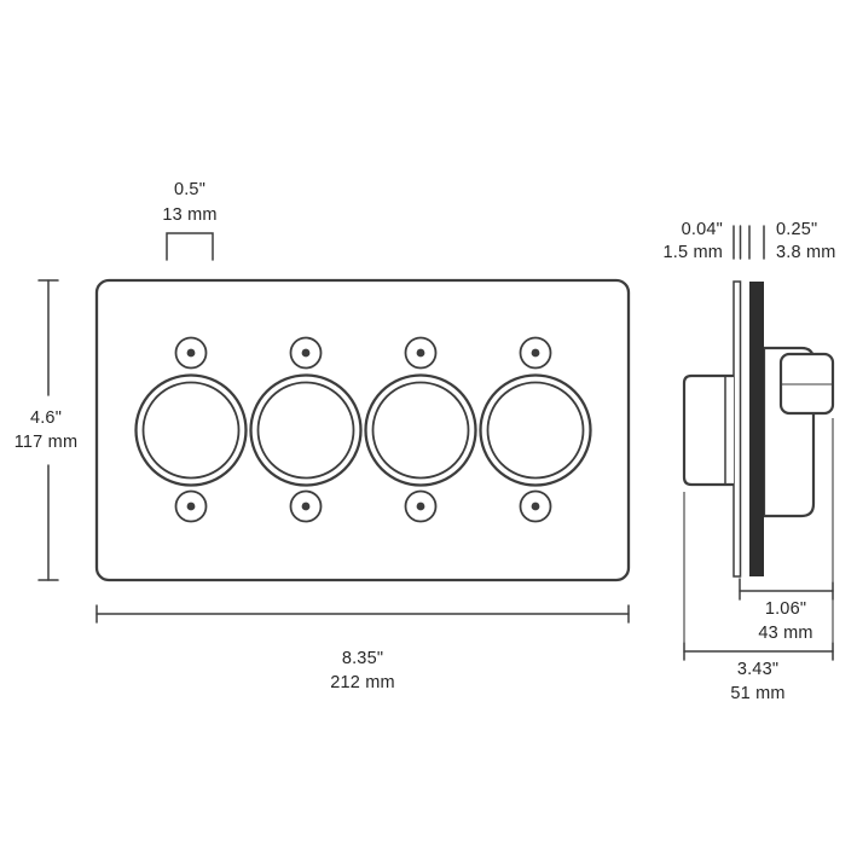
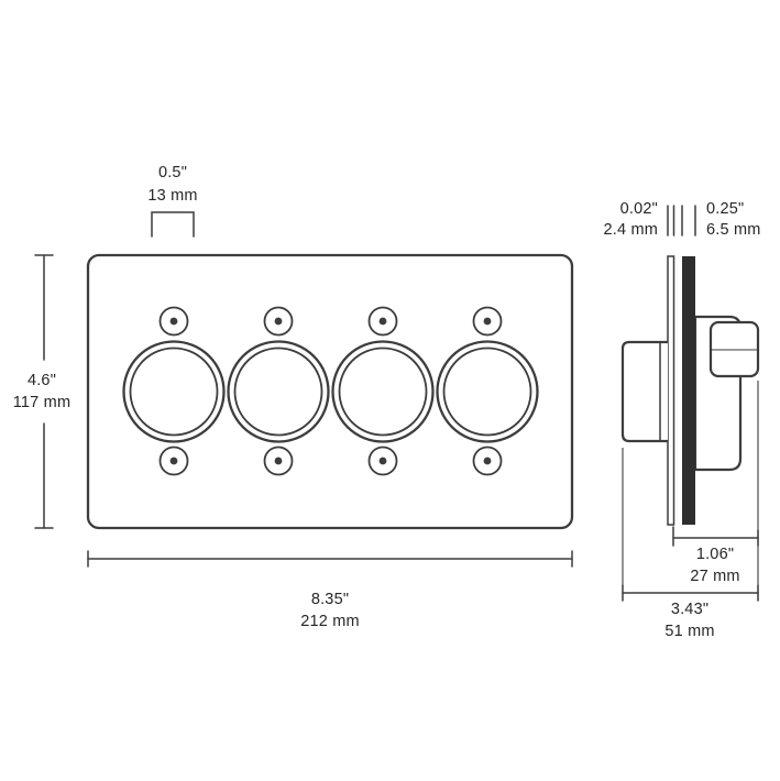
  0.5"
  13 mm
  4.6"
  117 mm
  8.35"
  212 mm
- 0.04"
+ 0.02"
- 1.5 mm
+ 2.4 mm
  0.25"
- 3.8 mm
+ 6.5 mm
  1.06"
- 43 mm
+ 27 mm
  3.43"
  51 mm
